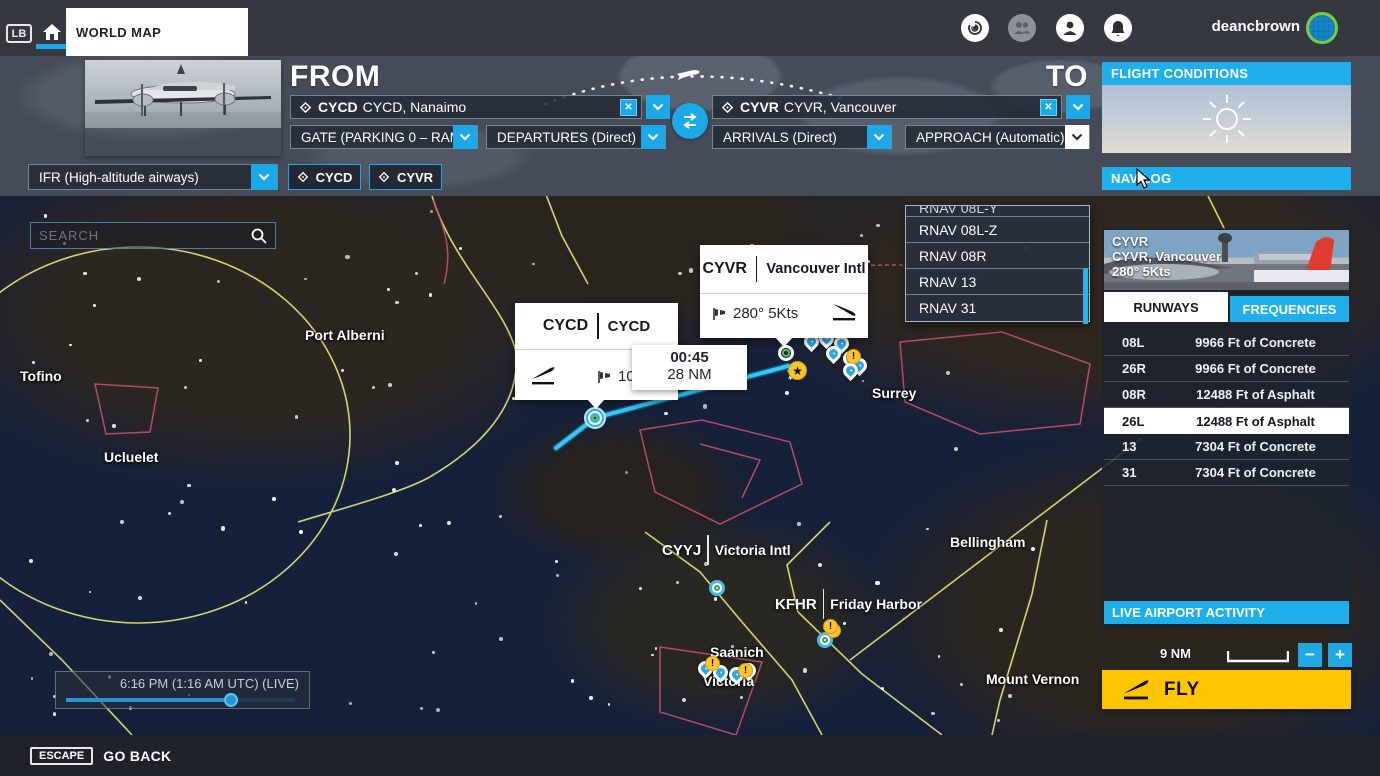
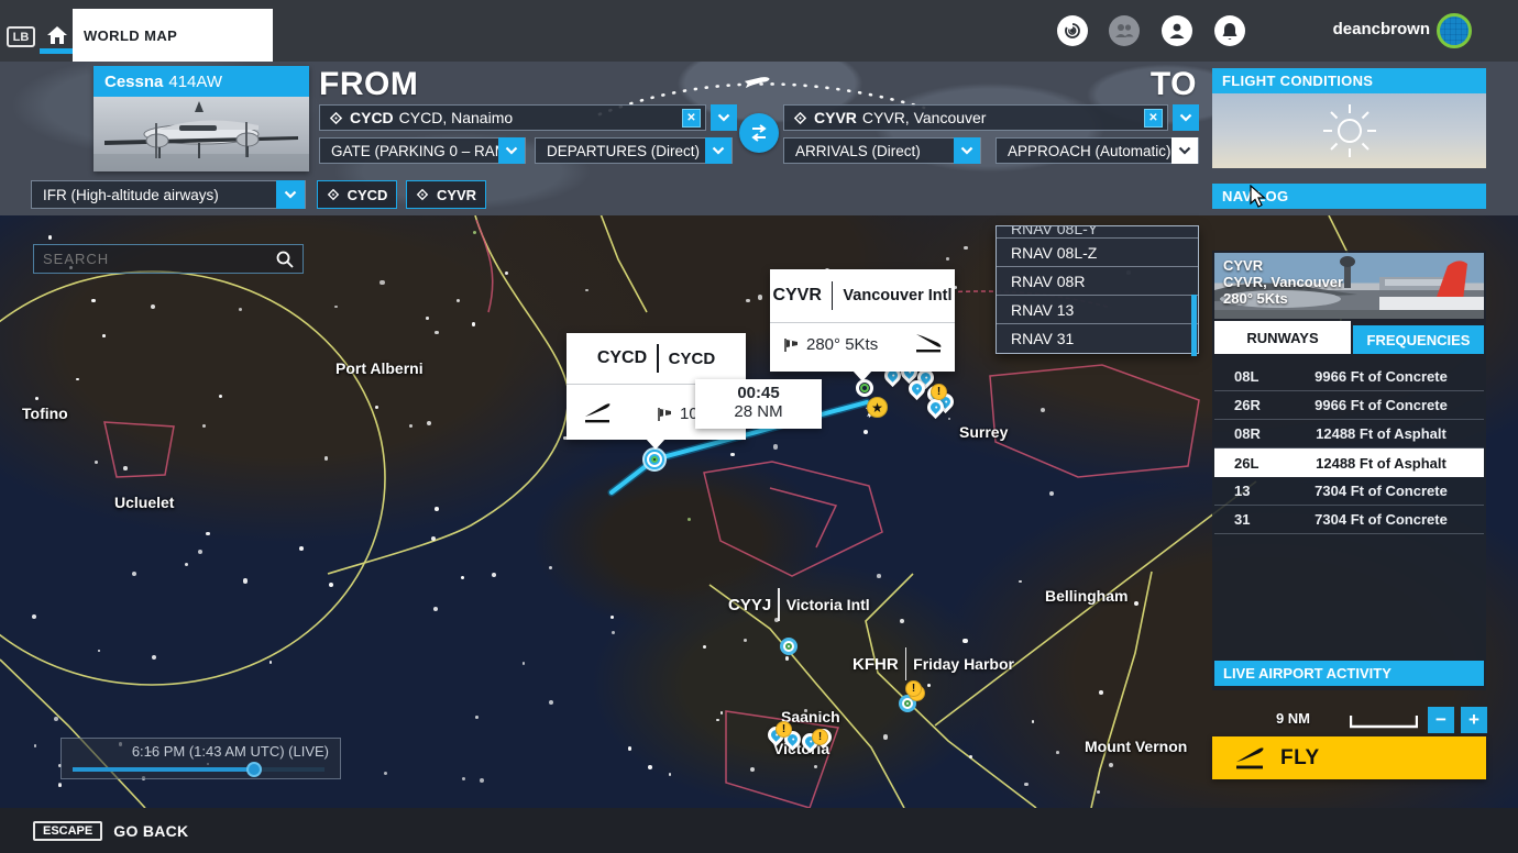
  Port Alberni
  Tofino
  Ucluelet
  Surrey
  Bellingham
  Mount Vernon
  Saanich
  CYYJ
  Victoria Intl
  KFHR
  Friday Harbor
  ★
  !
  !
  !
  !
  CYVR
  Vancouver Intl
  280° 5Kts
  CYCD
  CYCD
  00:45
  28 NM
  SEARCH
- 6:16 PM (1:16 AM UTC) (LIVE)
+ 6:16 PM (1:43 AM UTC) (LIVE)
  FROM
  TO
  CYCD
  CYCD, Nanaimo
  ✕
  CYVR
  CYVR, Vancouver
  ✕
  GATE (PARKING 0 – RA
  DEPARTURES (Direct)
  ARRIVALS (Direct)
  APPROACH (Automatic)
  IFR (High-altitude airways)
  CYCD
  CYVR
+ Cessna
+ 414AW
  RNAV 08L-Y
  RNAV 08L-Z
  RNAV 08R
  RNAV 13
  RNAV 31
  FLIGHT CONDITIONS
  NAVOG
  CYVR
  CYVR, Vancouver
  280° 5Kts
  RUNWAYS
  FREQUENCIES
  08L
  9966 Ft of Concrete
  26R
  9966 Ft of Concrete
  08R
  12488 Ft of Asphalt
  26L
  12488 Ft of Asphalt
  13
  7304 Ft of Concrete
  31
  7304 Ft of Concrete
  LIVE AIRPORT ACTIVITY
  9 NM
  −
  +
  FLY
  LB
  WORLD MAP
  deancbrown
  ESCAPE
  GO BACK
